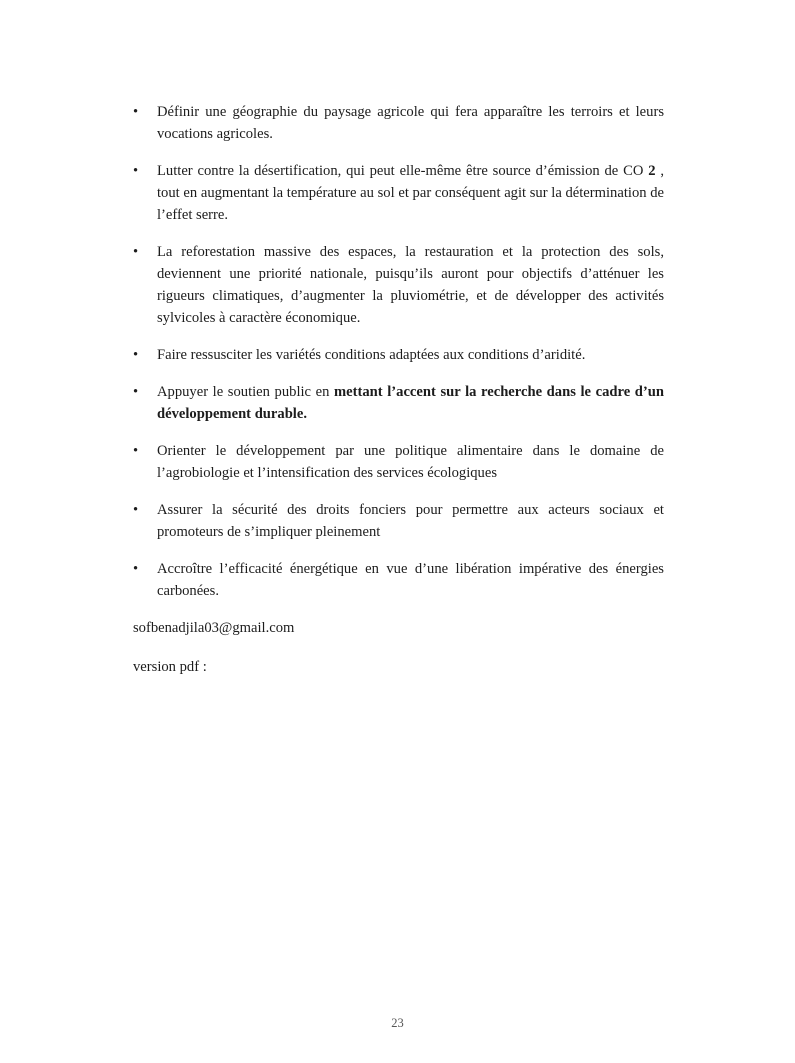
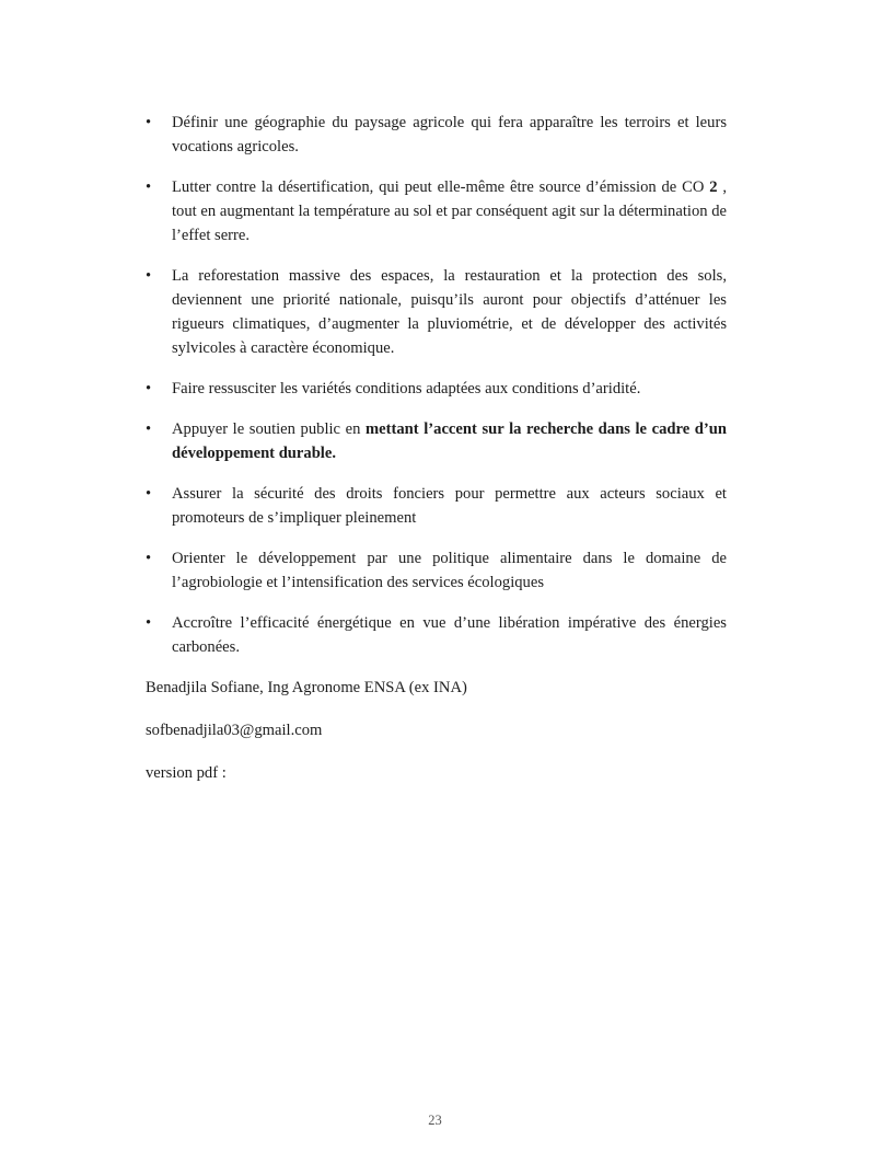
  •
  Définir une géographie du paysage agricole qui fera apparaître les terroirs et leurs vocations agricoles.
  •
  Lutter contre la désertification, qui peut elle-même être source d’émission de CO 2 , tout en augmentant la température au sol et par conséquent agit sur la détermination de l’effet serre.
  •
  La reforestation massive des espaces, la restauration et la protection des sols, deviennent une priorité nationale, puisqu’ils auront pour objectifs d’atténuer les rigueurs climatiques, d’augmenter la pluviométrie, et de développer des activités sylvicoles à caractère économique.
  •
  Faire ressusciter les variétés conditions adaptées aux conditions d’aridité.
  •
  Appuyer le soutien public en mettant l’accent sur la recherche dans le cadre d’un développement durable.
  •
- Orienter le développement par une politique alimentaire dans le domaine de l’agrobiologie et l’intensification des services écologiques
+ Assurer la sécurité des droits fonciers pour permettre aux acteurs sociaux et promoteurs de s’impliquer pleinement
  •
- Assurer la sécurité des droits fonciers pour permettre aux acteurs sociaux et promoteurs de s’impliquer pleinement
+ Orienter le développement par une politique alimentaire dans le domaine de l’agrobiologie et l’intensification des services écologiques
  •
  Accroître l’efficacité énergétique en vue d’une libération impérative des énergies carbonées.
+ Benadjila Sofiane, Ing Agronome ENSA (ex INA)
  sofbenadjila03@gmail.com
  version pdf :
  23
